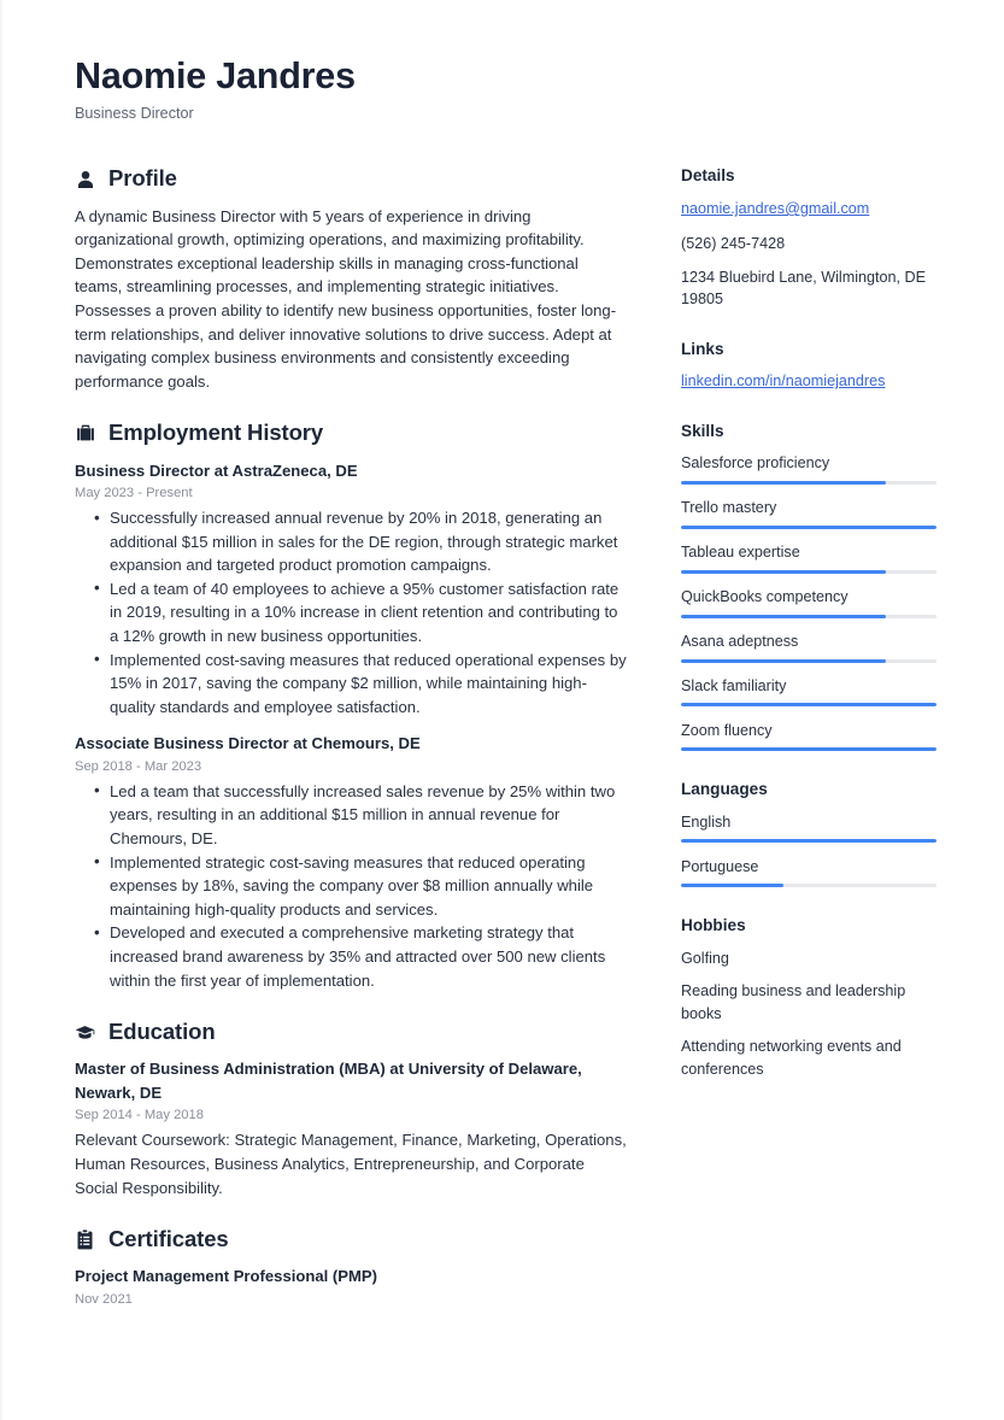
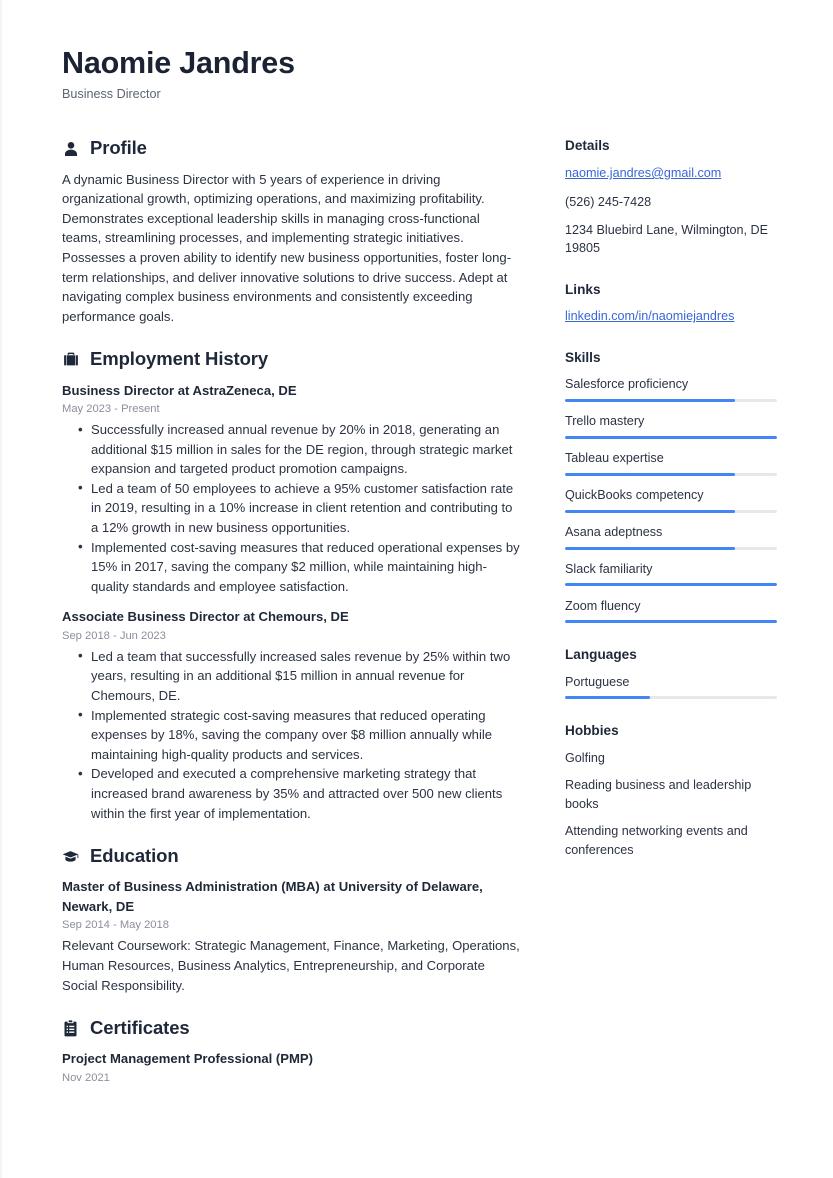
  Naomie Jandres
  Business Director
  Profile
  A dynamic Business Director with 5 years of experience in driving organizational growth, optimizing operations, and maximizing profitability. Demonstrates exceptional leadership skills in managing cross-functional teams, streamlining processes, and implementing strategic initiatives. Possesses a proven ability to identify new business opportunities, foster long-term relationships, and deliver innovative solutions to drive success. Adept at navigating complex business environments and consistently exceeding performance goals.
  Employment History
  Business Director at AstraZeneca, DE
  May 2023 - Present
  Successfully increased annual revenue by 20% in 2018, generating an additional $15 million in sales for the DE region, through strategic market expansion and targeted product promotion campaigns.
- Led a team of 40 employees to achieve a 95% customer satisfaction rate in 2019, resulting in a 10% increase in client retention and contributing to a 12% growth in new business opportunities.
+ Led a team of 50 employees to achieve a 95% customer satisfaction rate in 2019, resulting in a 10% increase in client retention and contributing to a 12% growth in new business opportunities.
  Implemented cost-saving measures that reduced operational expenses by 15% in 2017, saving the company $2 million, while maintaining high-quality standards and employee satisfaction.
  Associate Business Director at Chemours, DE
- Sep 2018 - Mar 2023
+ Sep 2018 - Jun 2023
  Led a team that successfully increased sales revenue by 25% within two years, resulting in an additional $15 million in annual revenue for Chemours, DE.
  Implemented strategic cost-saving measures that reduced operating expenses by 18%, saving the company over $8 million annually while maintaining high-quality products and services.
  Developed and executed a comprehensive marketing strategy that increased brand awareness by 35% and attracted over 500 new clients within the first year of implementation.
  Education
  Master of Business Administration (MBA) at University of Delaware, Newark, DE
  Sep 2014 - May 2018
  Relevant Coursework: Strategic Management, Finance, Marketing, Operations, Human Resources, Business Analytics, Entrepreneurship, and Corporate Social Responsibility.
  Certificates
  Project Management Professional (PMP)
  Nov 2021
  Details
  naomie.jandres@gmail.com
  (526) 245-7428
  1234 Bluebird Lane, Wilmington, DE 19805
  Links
  linkedin.com/in/naomiejandres
  Skills
  Salesforce proficiency
  Trello mastery
  Tableau expertise
  QuickBooks competency
  Asana adeptness
  Slack familiarity
  Zoom fluency
  Languages
- English
  Portuguese
  Hobbies
  Golfing
  Reading business and leadership books
  Attending networking events and conferences
